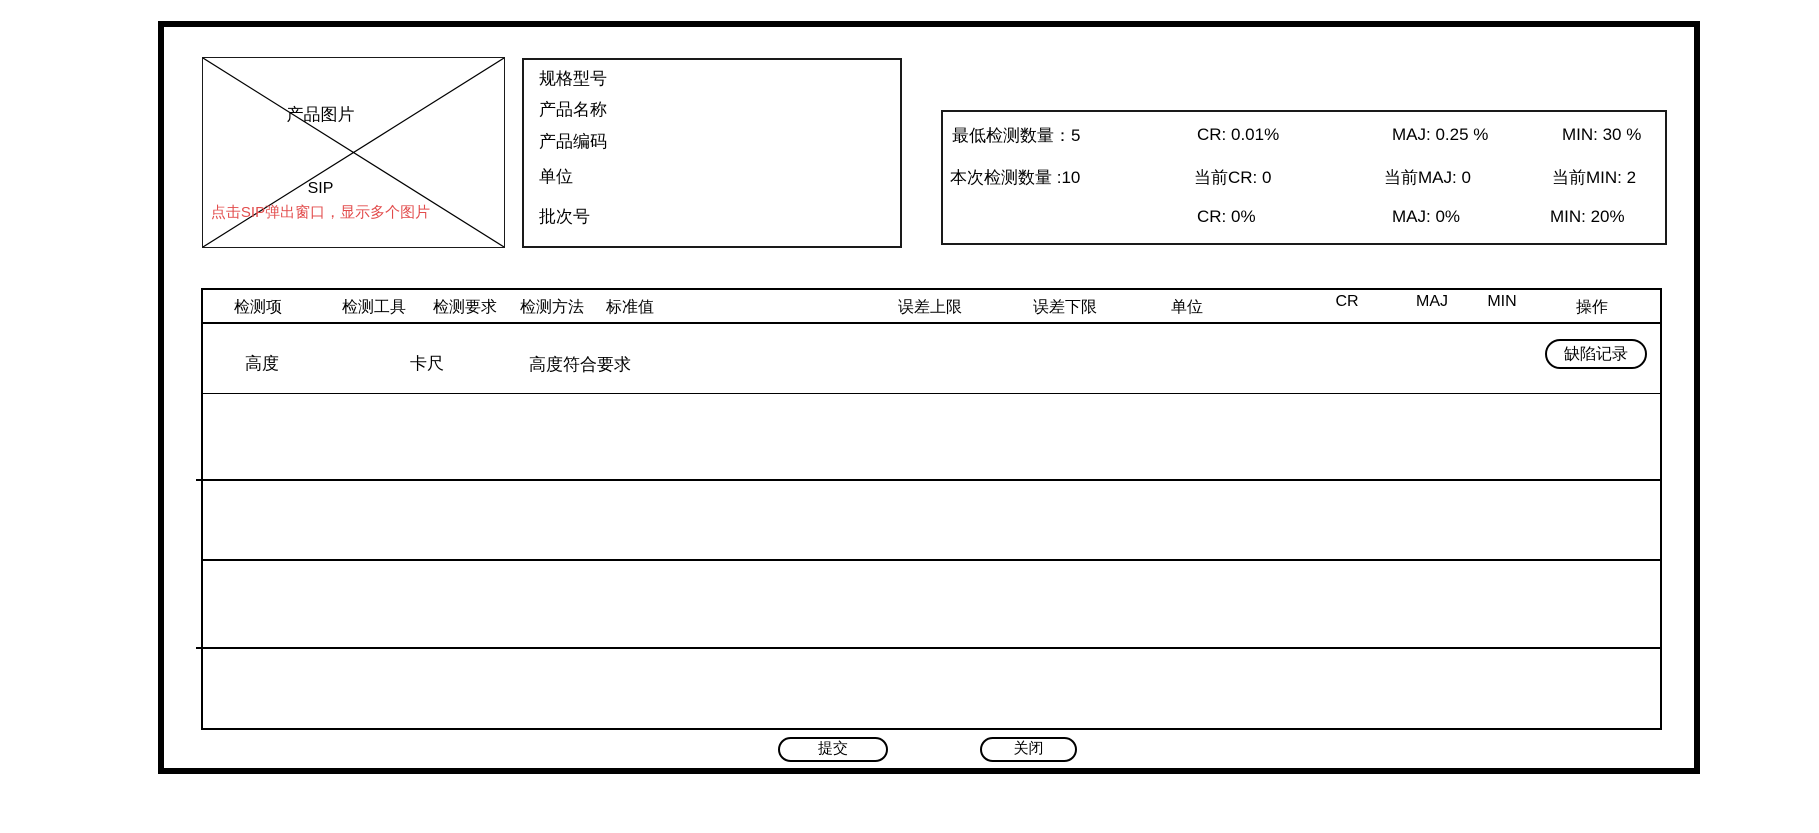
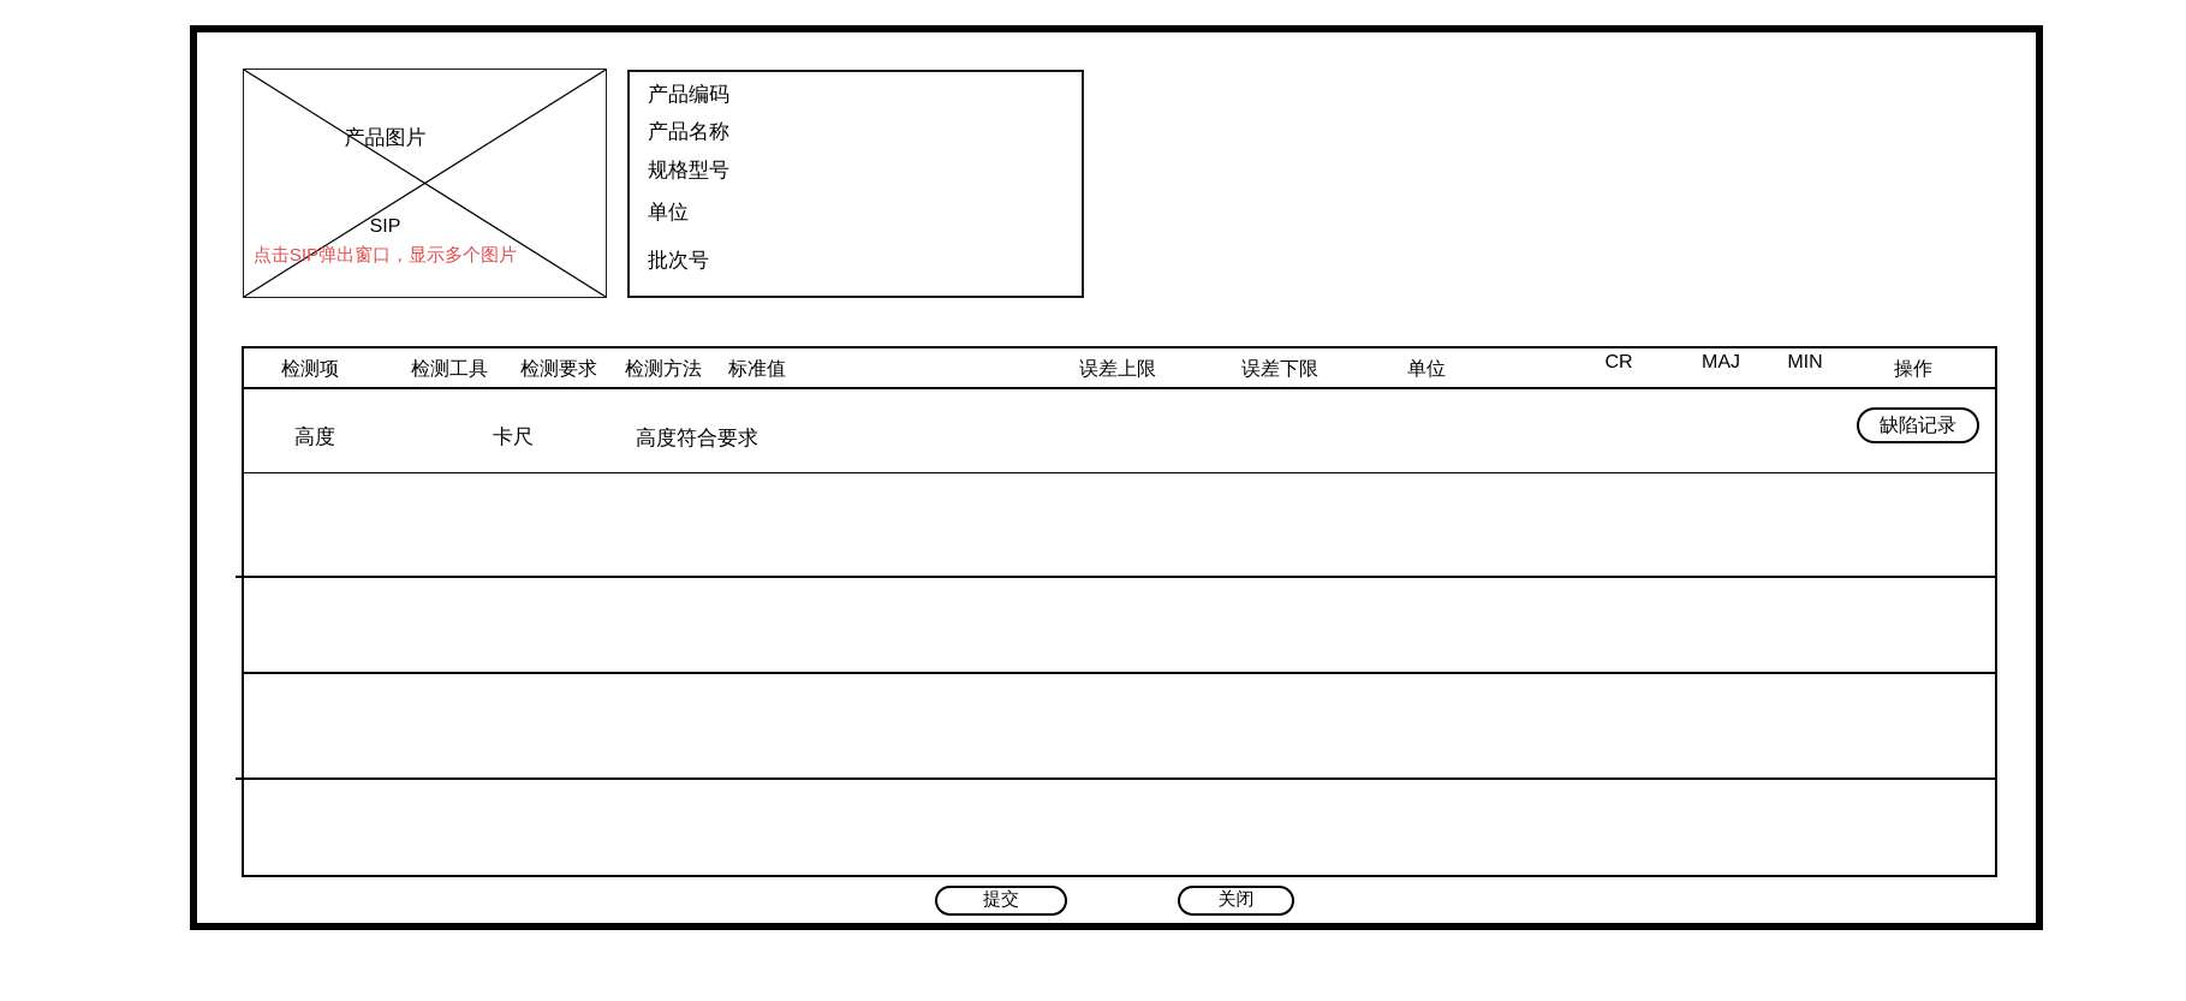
  产品图片
  SIP
  点击SIP弹出窗口，显示多个图片
- 规格型号
+ 产品编码
  产品名称
- 产品编码
+ 规格型号
  单位
  批次号
- 最低检测数量：5
- CR: 0.01%
- MAJ: 0.25 %
- MIN: 30 %
- 本次检测数量 :10
- 当前CR: 0
- 当前MAJ: 0
- 当前MIN: 2
- CR: 0%
- MAJ: 0%
- MIN: 20%
  检测项
  检测工具
  检测要求
  检测方法
  标准值
  误差上限
  误差下限
  单位
  CR
  MAJ
  MIN
  操作
  高度
  卡尺
  高度符合要求
  缺陷记录
  提交
  关闭
